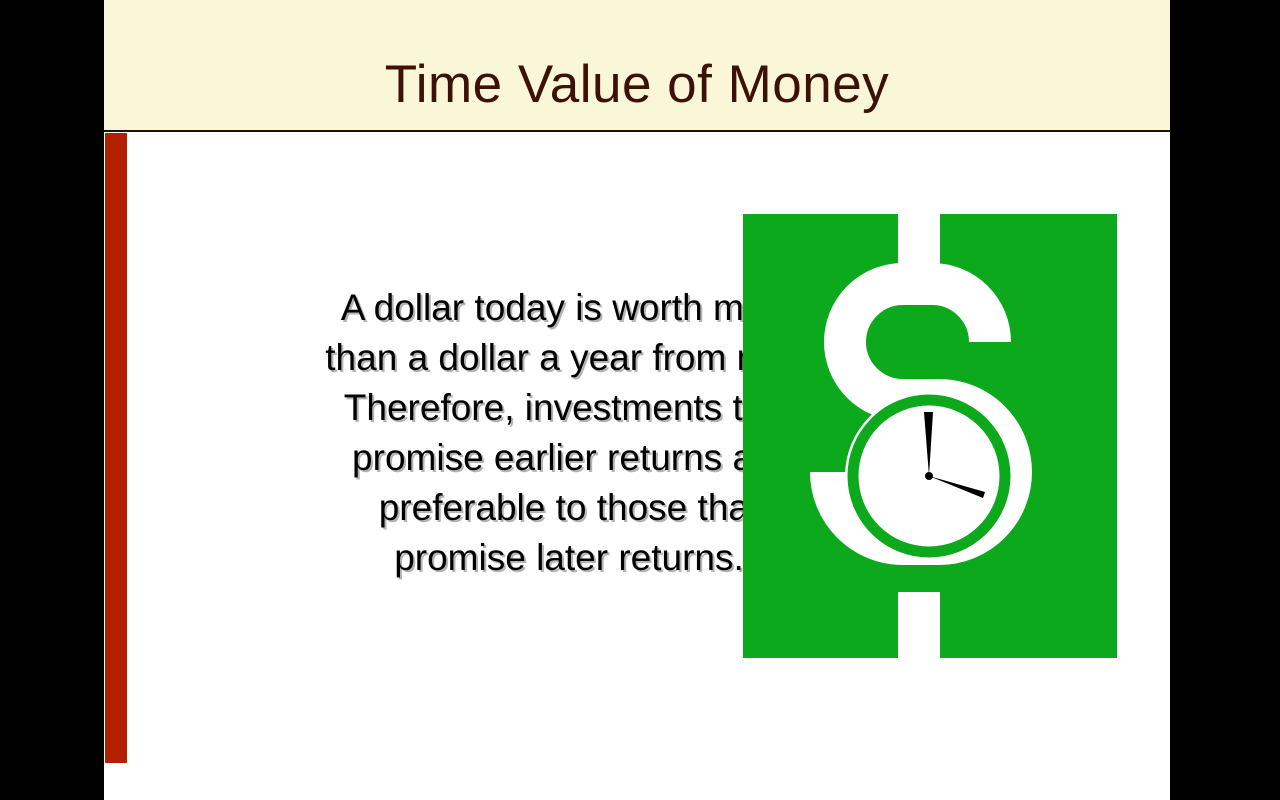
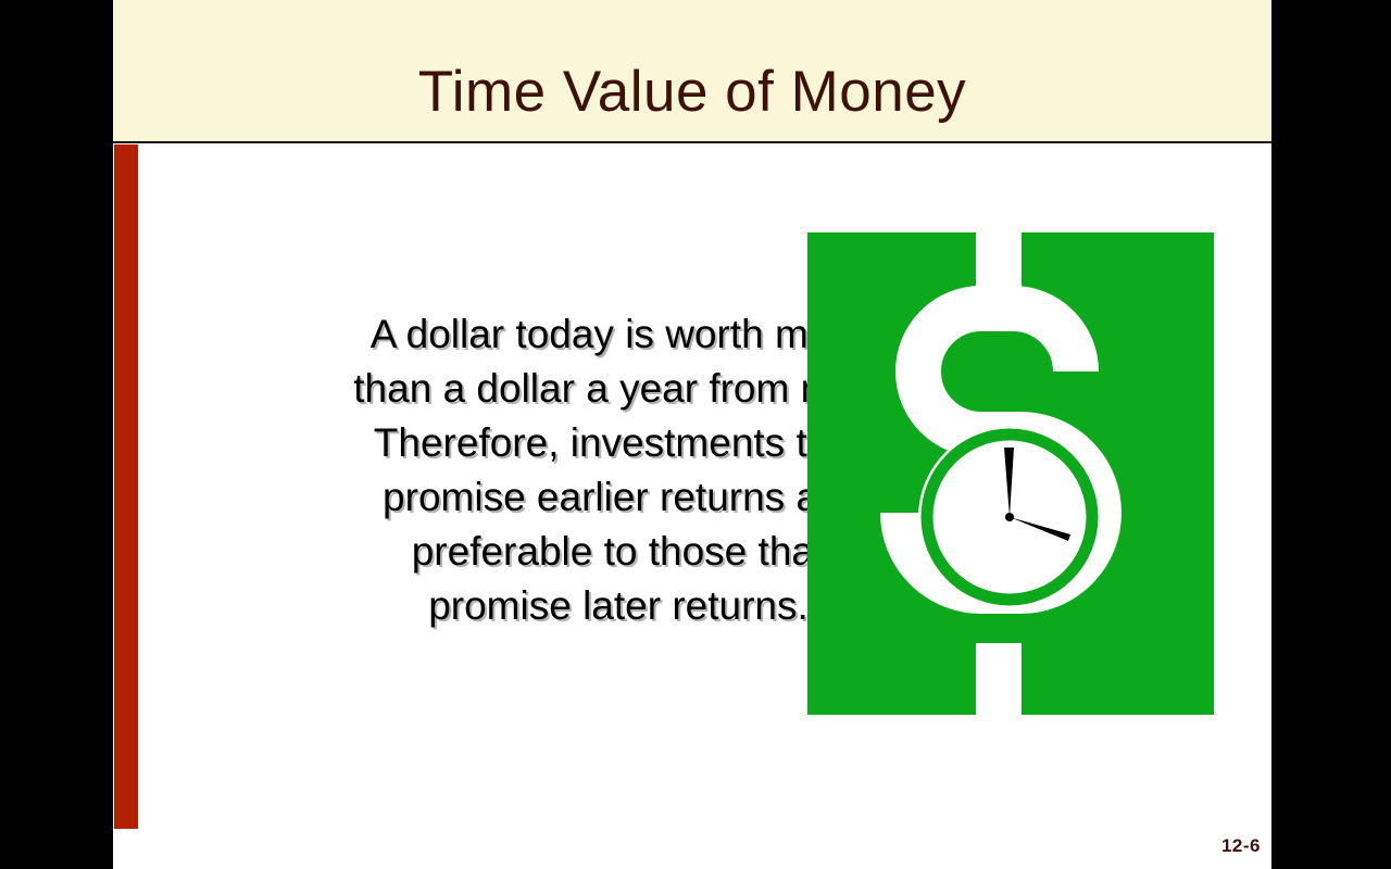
  Time Value of Money
  A dollar today is worth m than a dollar a year from Therefore, investments t promise earlier returns a preferable to those tha promise later returns.
+ 12-6
